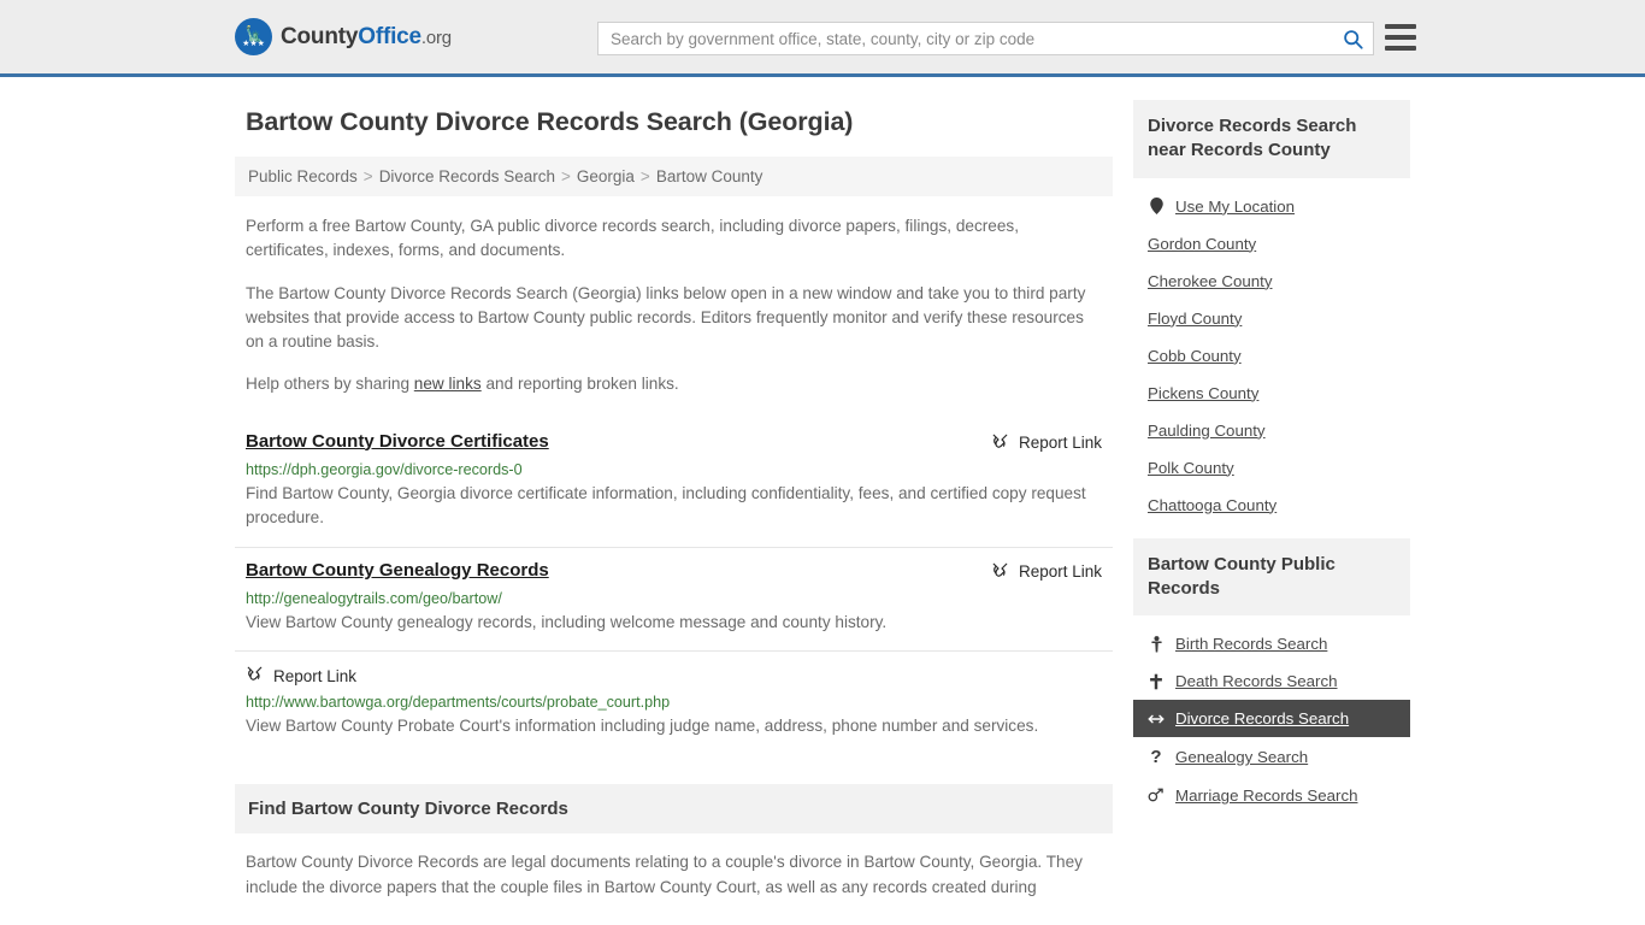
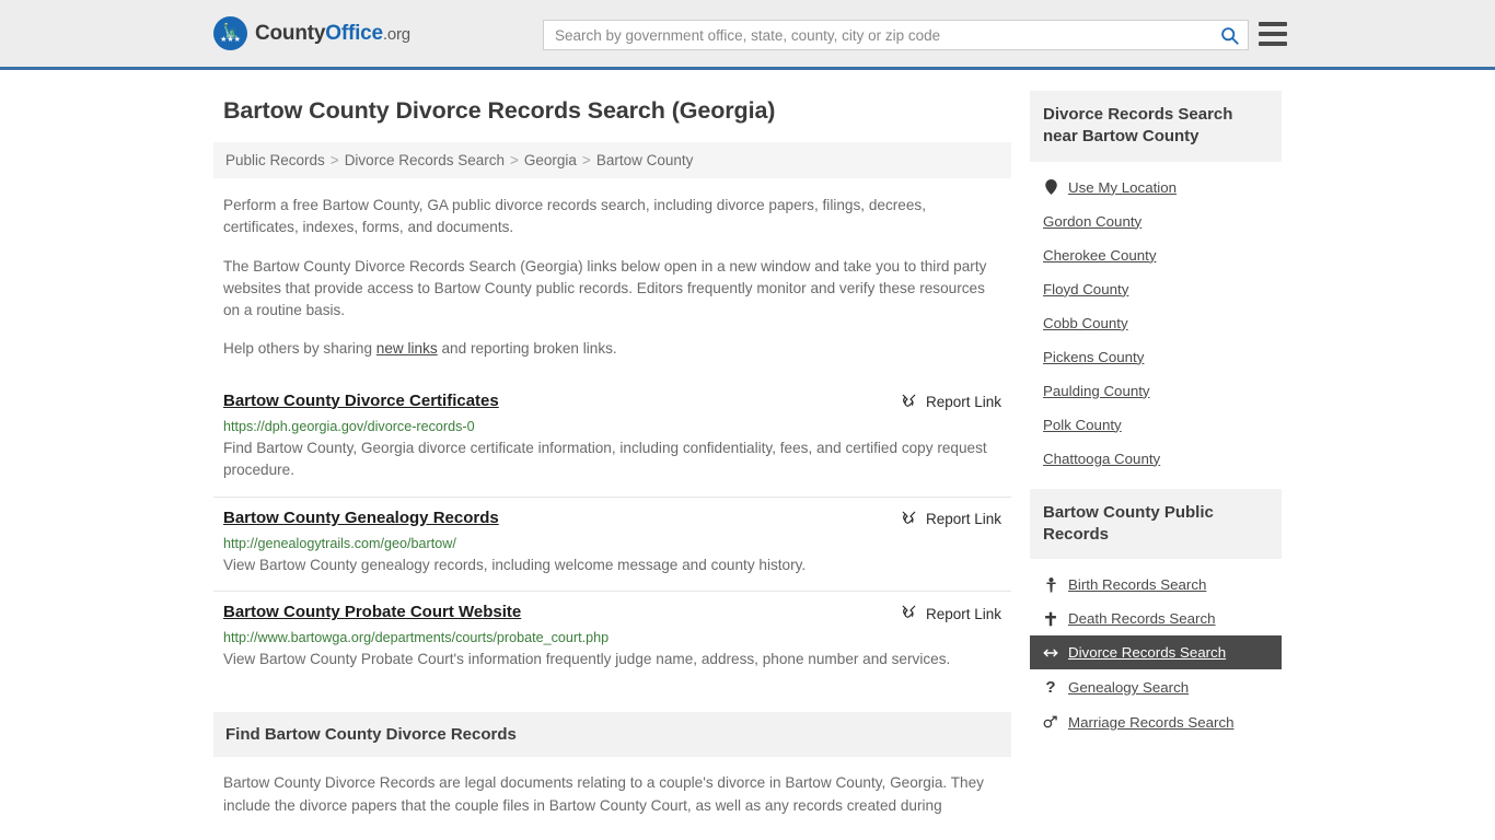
  🗽
  CountyOffice.org
  Search by government office, state, county, city or zip code
  Bartow County Divorce Records Search (Georgia)
  Public Records
  >
  Divorce Records Search
  >
  Georgia
  >
  Bartow County
  Perform a free Bartow County, GA public divorce records search, including divorce papers, filings, decrees, certificates, indexes, forms, and documents.
  The Bartow County Divorce Records Search (Georgia) links below open in a new window and take you to third party websites that provide access to Bartow County public records. Editors frequently monitor and verify these resources on a routine basis.
  Help others by sharing new links and reporting broken links.
  Bartow County Divorce Certificates
  Report Link
  https://dph.georgia.gov/divorce-records-0
  Find Bartow County, Georgia divorce certificate information, including confidentiality, fees, and certified copy request procedure.
  Bartow County Genealogy Records
  Report Link
  http://genealogytrails.com/geo/bartow/
  View Bartow County genealogy records, including welcome message and county history.
+ Bartow County Probate Court Website
  Report Link
  http://www.bartowga.org/departments/courts/probate_court.php
- View Bartow County Probate Court's information including judge name, address, phone number and services.
+ View Bartow County Probate Court's information frequently judge name, address, phone number and services.
  Find Bartow County Divorce Records
  Bartow County Divorce Records are legal documents relating to a couple's divorce in Bartow County, Georgia. They include the divorce papers that the couple files in Bartow County Court, as well as any records created during
- Divorce Records Search near Records County
+ Divorce Records Search near Bartow County
  Use My Location
  Gordon County
  Cherokee County
  Floyd County
  Cobb County
  Pickens County
  Paulding County
  Polk County
  Chattooga County
  Bartow County Public Records
  Birth Records Search
  Death Records Search
  Divorce Records Search
  ?
  Genealogy Search
  Marriage Records Search
